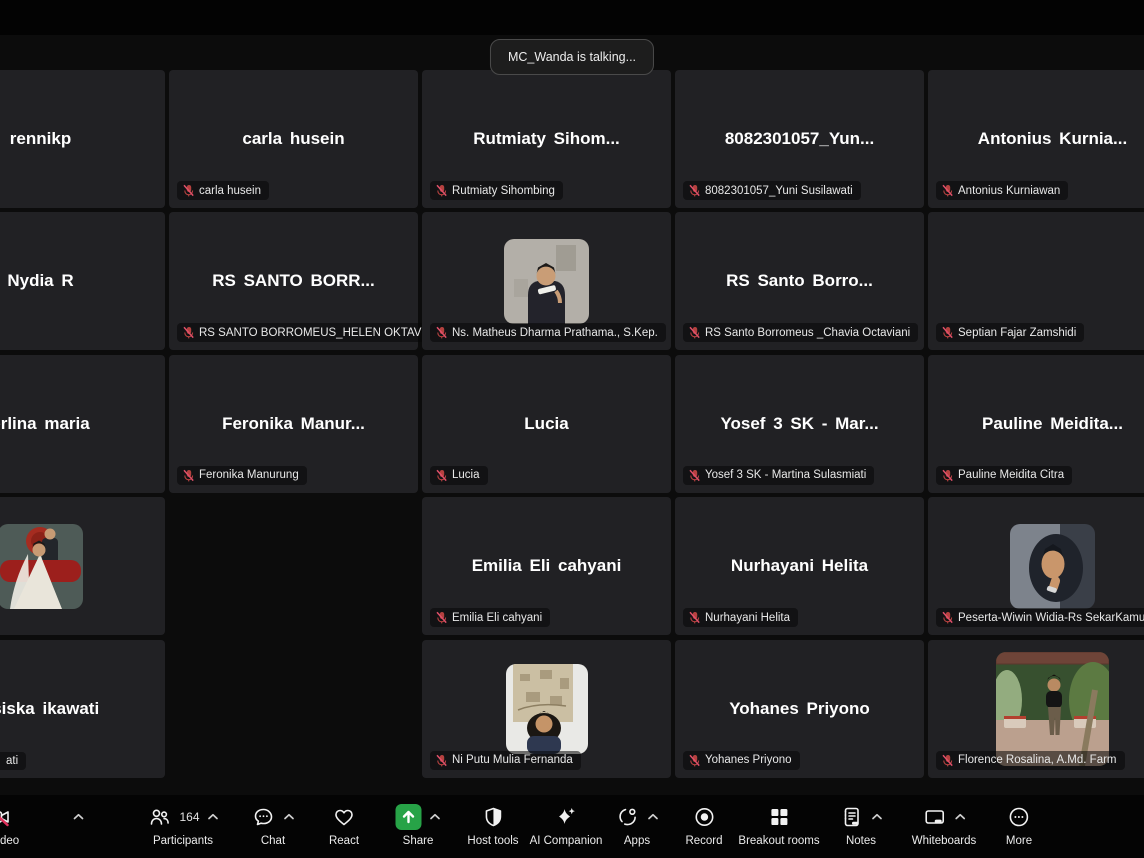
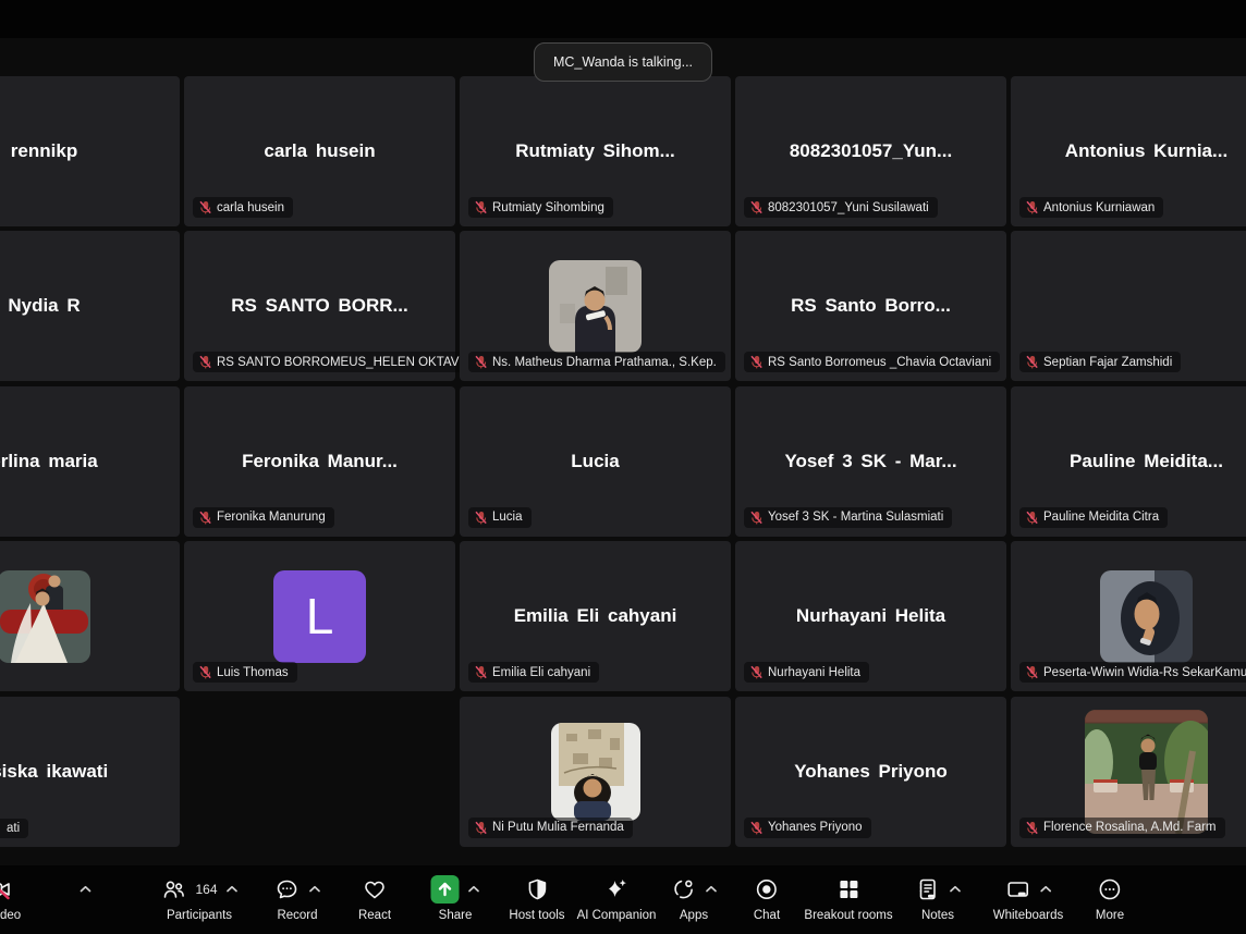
  MC_Wanda is talking...
  rennikp
  carla husein
  carla husein
  Rutmiaty Sihom...
  Rutmiaty Sihombing
  8082301057_Yun...
  8082301057_Yuni Susilawati
  Antonius Kurnia...
  Antonius Kurniawan
  Nydia R
  RS SANTO BORR...
  RS SANTO BORROMEUS_HELEN OKTAV
  Ns. Matheus Dharma Prathama., S.Kep.
  RS Santo Borro...
  RS Santo Borromeus _Chavia Octaviani
  Septian Fajar Zamshidi
  rlina maria
  Feronika Manur...
  Feronika Manurung
  Lucia
  Lucia
  Yosef 3 SK - Mar...
  Yosef 3 SK - Martina Sulasmiati
  Pauline Meidita...
  Pauline Meidita Citra
+ L
+ Luis Thomas
  Emilia Eli cahyani
  Emilia Eli cahyani
  Nurhayani Helita
  Nurhayani Helita
  Peserta-Wiwin Widia-Rs SekarKamu
  iska ikawati
  ati
  Ni Putu Mulia Fernanda
  Yohanes Priyono
  Yohanes Priyono
  Florence Rosalina, A.Md. Farm
  deo
  164
  Participants
- Chat
+ Record
  React
  Share
  Host tools
  AI Companion
  Apps
- Record
+ Chat
  Breakout rooms
  Notes
  Whiteboards
  More
